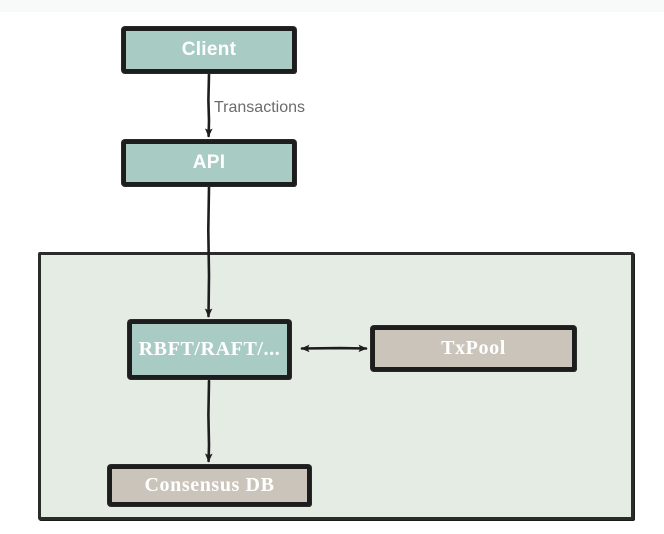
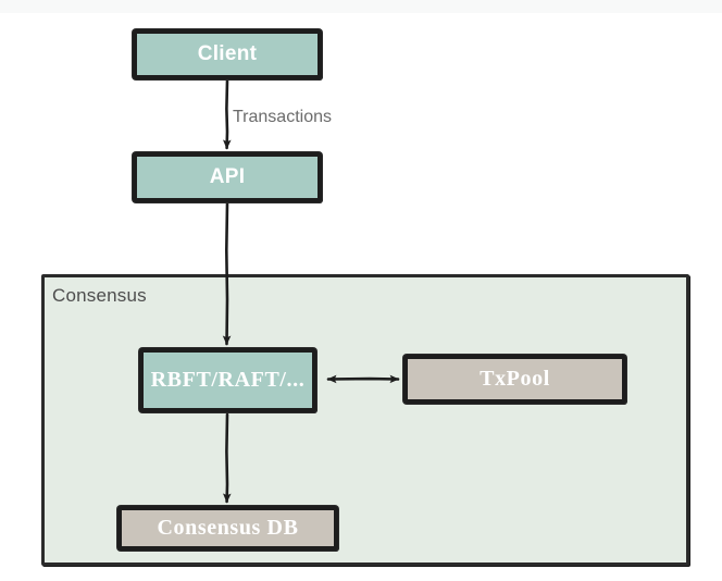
+ Consensus
  Transactions
  Client
  API
  RBFT/RAFT/...
  TxPool
  Consensus DB
